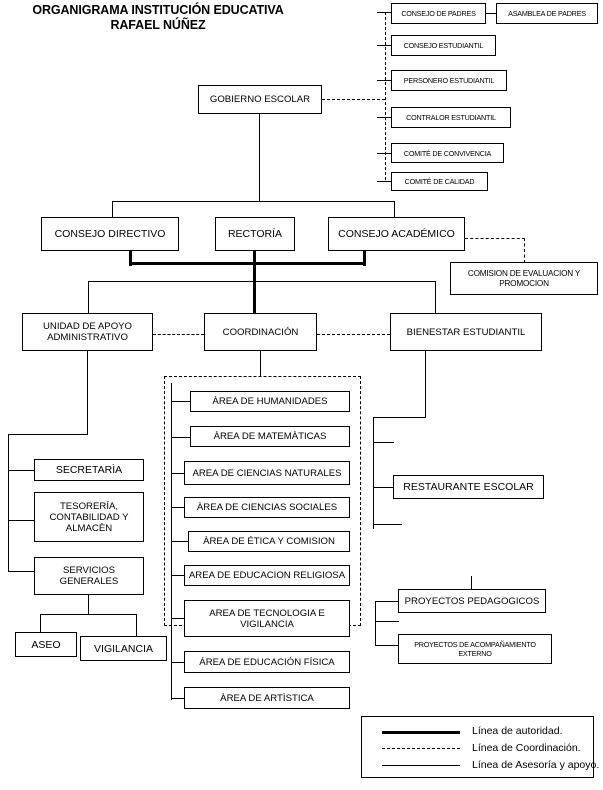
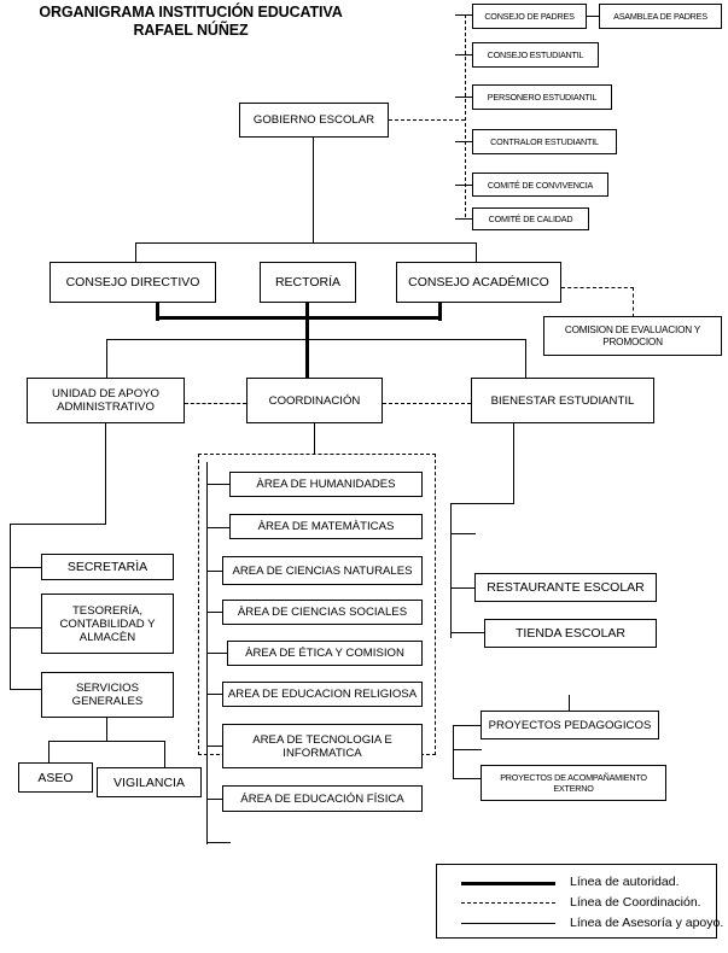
  ORGANIGRAMA INSTITUCIÓN EDUCATIVA
  RAFAEL NÚÑEZ
  CONSEJO DE PADRES
  ASAMBLEA DE PADRES
  CONSEJO ESTUDIANTIL
  PERSONERO ESTUDIANTIL
  CONTRALOR ESTUDIANTIL
  COMITÉ DE CONVIVENCIA
  COMITÉ DE CALIDAD
  GOBIERNO ESCOLAR
  CONSEJO DIRECTIVO
  RECTORÍA
  CONSEJO ACADÉMICO
  COMISION DE EVALUACION Y PROMOCION
  UNIDAD DE APOYO ADMINISTRATIVO
  COORDINACIÓN
  BIENESTAR ESTUDIANTIL
  SECRETARÌA
  TESORERÍA, CONTABILIDAD Y ALMACÈN
  SERVICIOS GENERALES
  ASEO
  VIGILANCIA
  ÀREA DE HUMANIDADES
  ÀREA DE MATEMÀTICAS
  AREA DE CIENCIAS NATURALES
  ÀREA DE CIENCIAS SOCIALES
  ÀREA DE ÉTICA Y COMISION
  AREA DE EDUCACION RELIGIOSA
- AREA DE TECNOLOGIA E VIGILANCIA
+ AREA DE TECNOLOGIA E INFORMATICA
  ÁREA DE EDUCACIÓN FÍSICA
- ÀREA DE ARTÌSTICA
  RESTAURANTE ESCOLAR
+ TIENDA ESCOLAR
  PROYECTOS PEDAGOGICOS
  PROYECTOS DE ACOMPAÑAMIENTO EXTERNO
  Línea de autoridad.
  Línea de Coordinación.
  Línea de Asesoría y apoyo.
